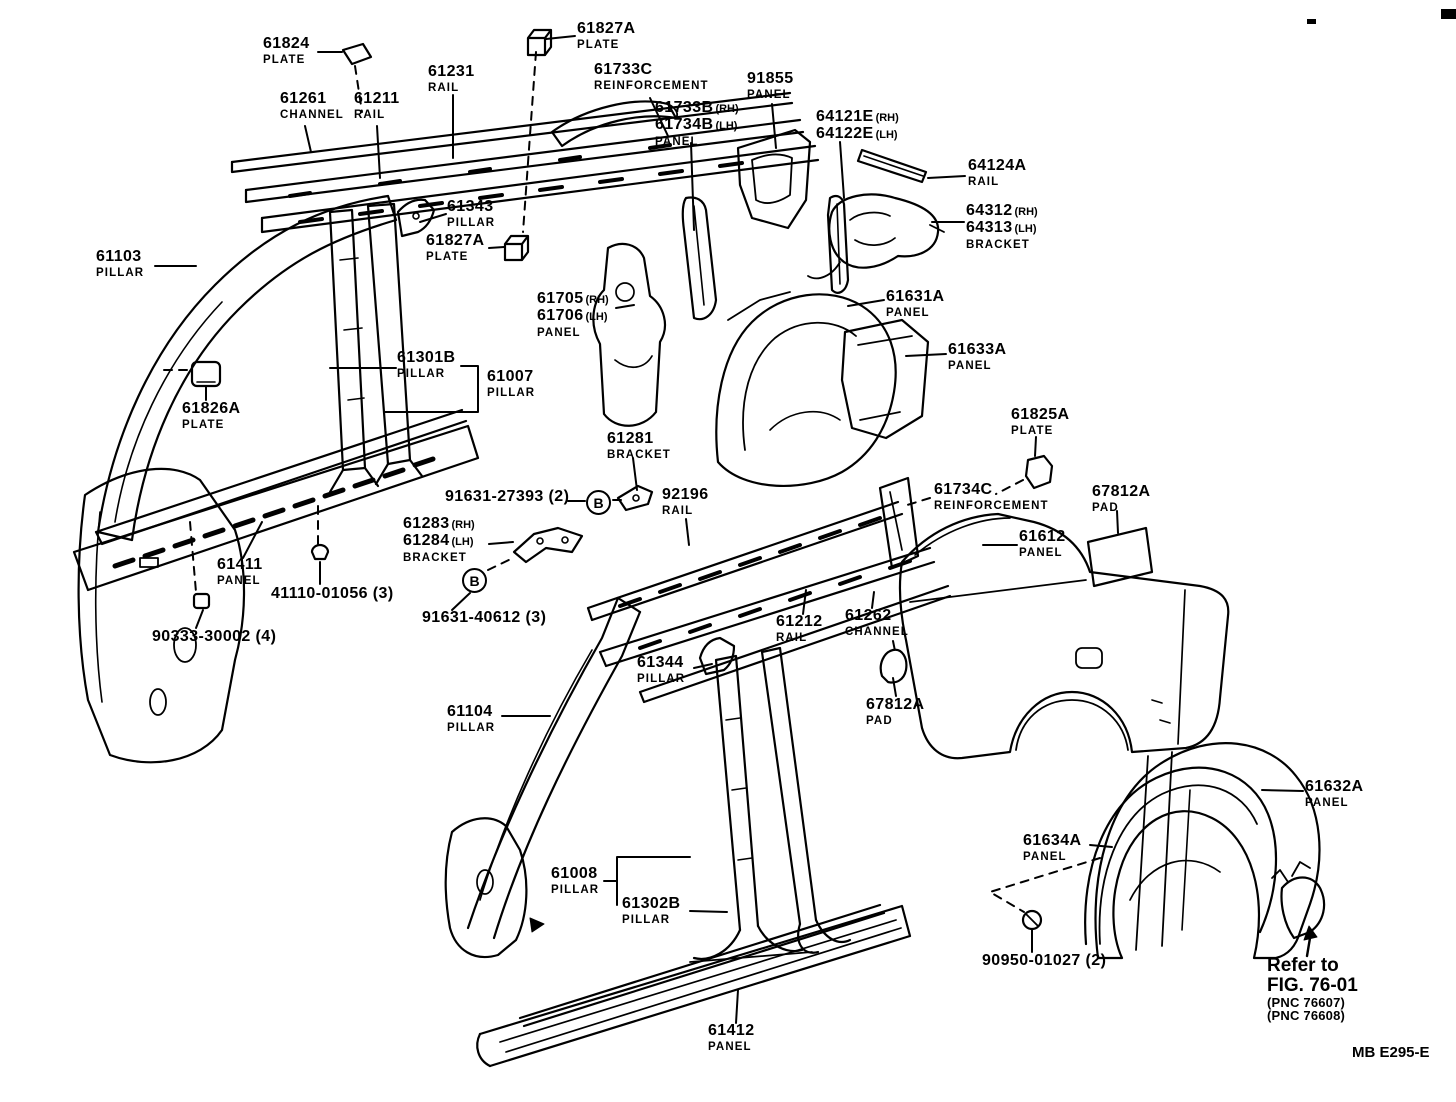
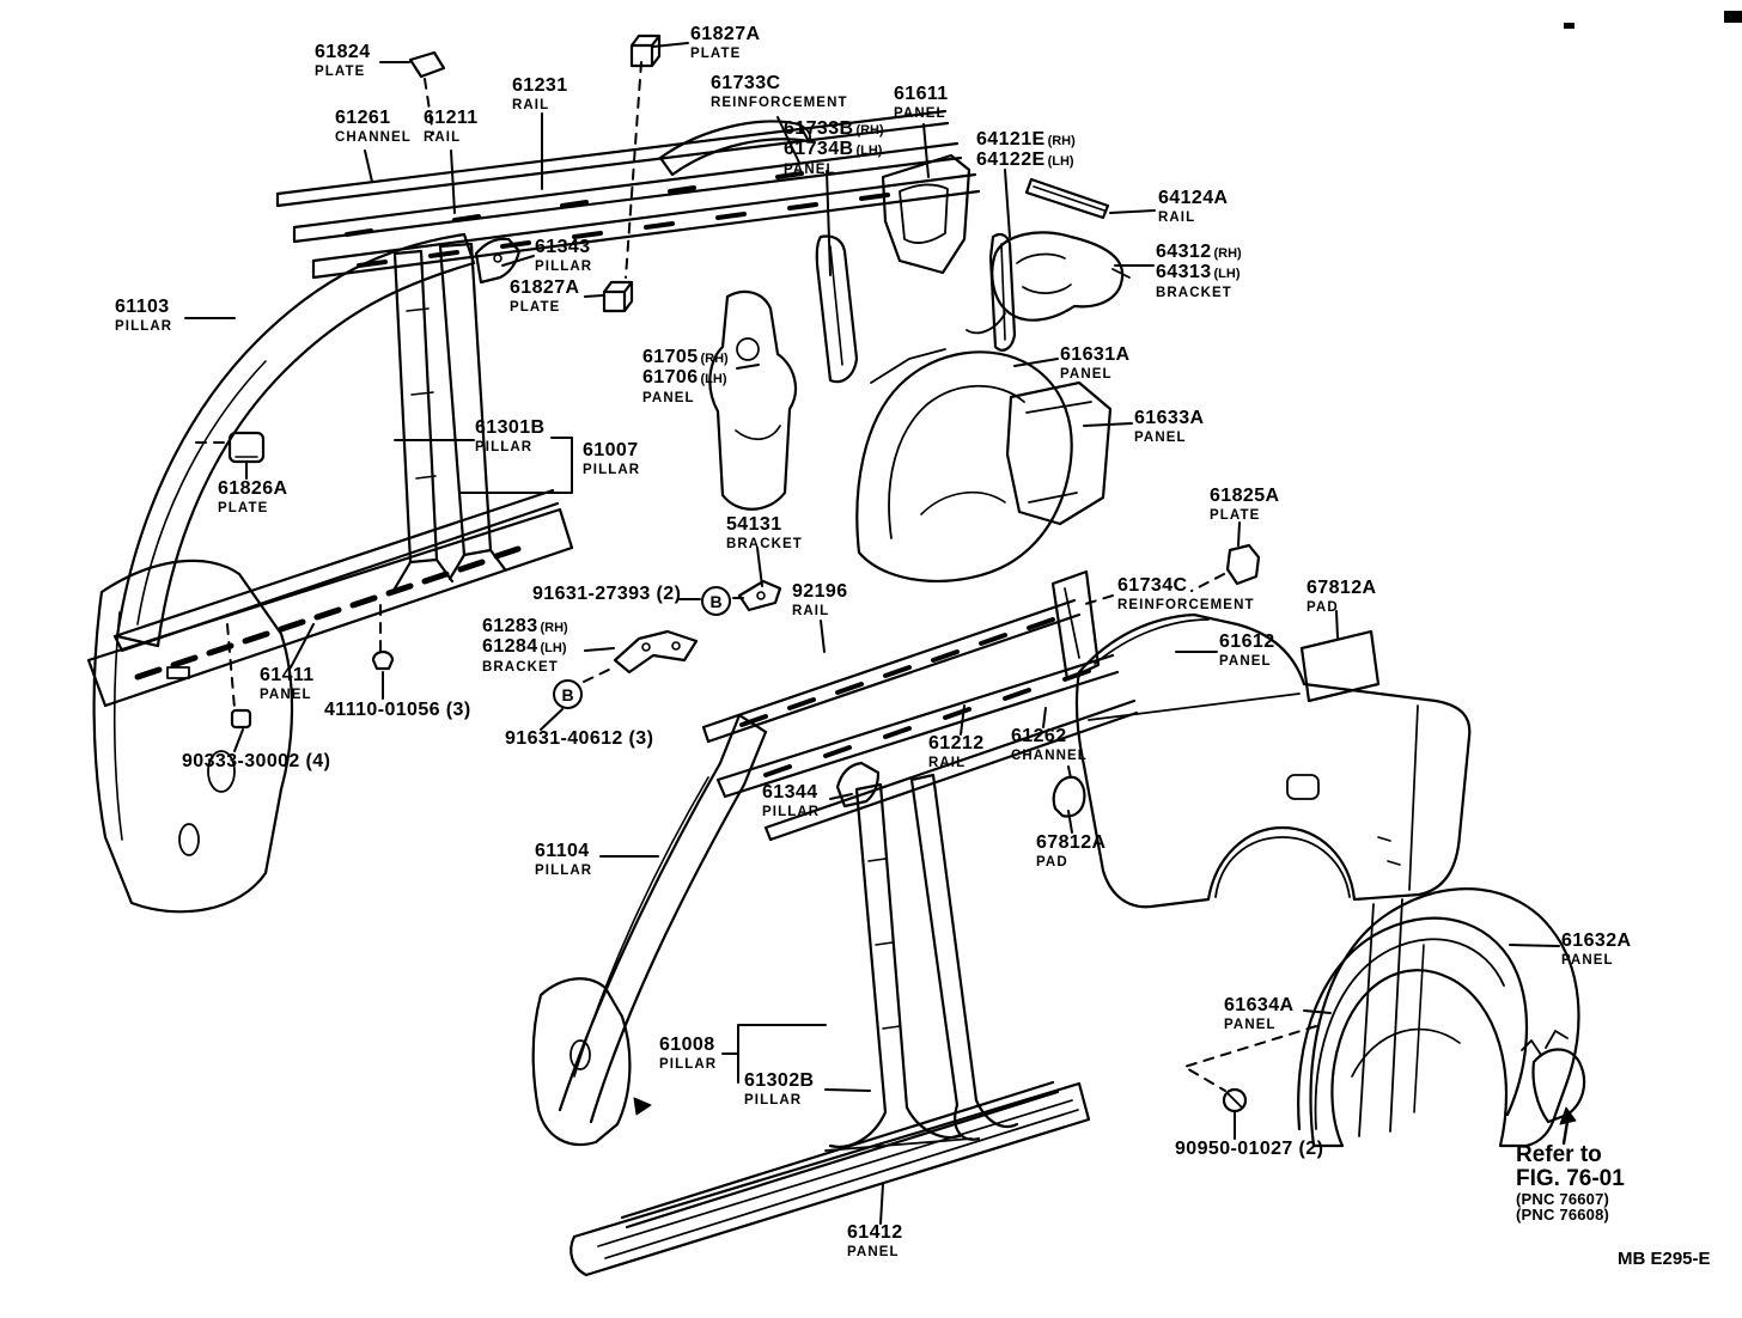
  61824
  PLATE
  61827A
  PLATE
  61231
  RAIL
  61261
  CHANNEL
  61211
  RAIL
  61733C
  REINFORCEMENT
- 91855
+ 61611
  PANEL
  61733B (RH)
  61734B (LH)
  PANEL
  64121E (RH)
  64122E (LH)
  64124A
  RAIL
  64312 (RH)
  64313 (LH)
  BRACKET
  61343
  PILLAR
  61827A
  PLATE
  61103
  PILLAR
  61705 (RH)
  61706 (LH)
  PANEL
  61631A
  PANEL
  61633A
  PANEL
  61301B
  PILLAR
  61007
  PILLAR
  61826A
  PLATE
- 61281
+ 54131
  BRACKET
  91631-27393 (2)
  92196
  RAIL
  61734C
  REINFORCEMENT
  61825A
  PLATE
  67812A
  PAD
  61612
  PANEL
  61283 (RH)
  61284 (LH)
  BRACKET
  61411
  PANEL
  41110-01056 (3)
  90333-30002 (4)
  91631-40612 (3)
  61212
  RAIL
  61262
  CHANNEL
  61344
  PILLAR
  67812A
  PAD
  61104
  PILLAR
  61632A
  PANEL
  61634A
  PANEL
  61008
  PILLAR
  61302B
  PILLAR
  90950-01027 (2)
  61412
  PANEL
  B
  B
  Refer to
  FIG. 76-01
  (PNC 76607)
  (PNC 76608)
  MB E295-E
